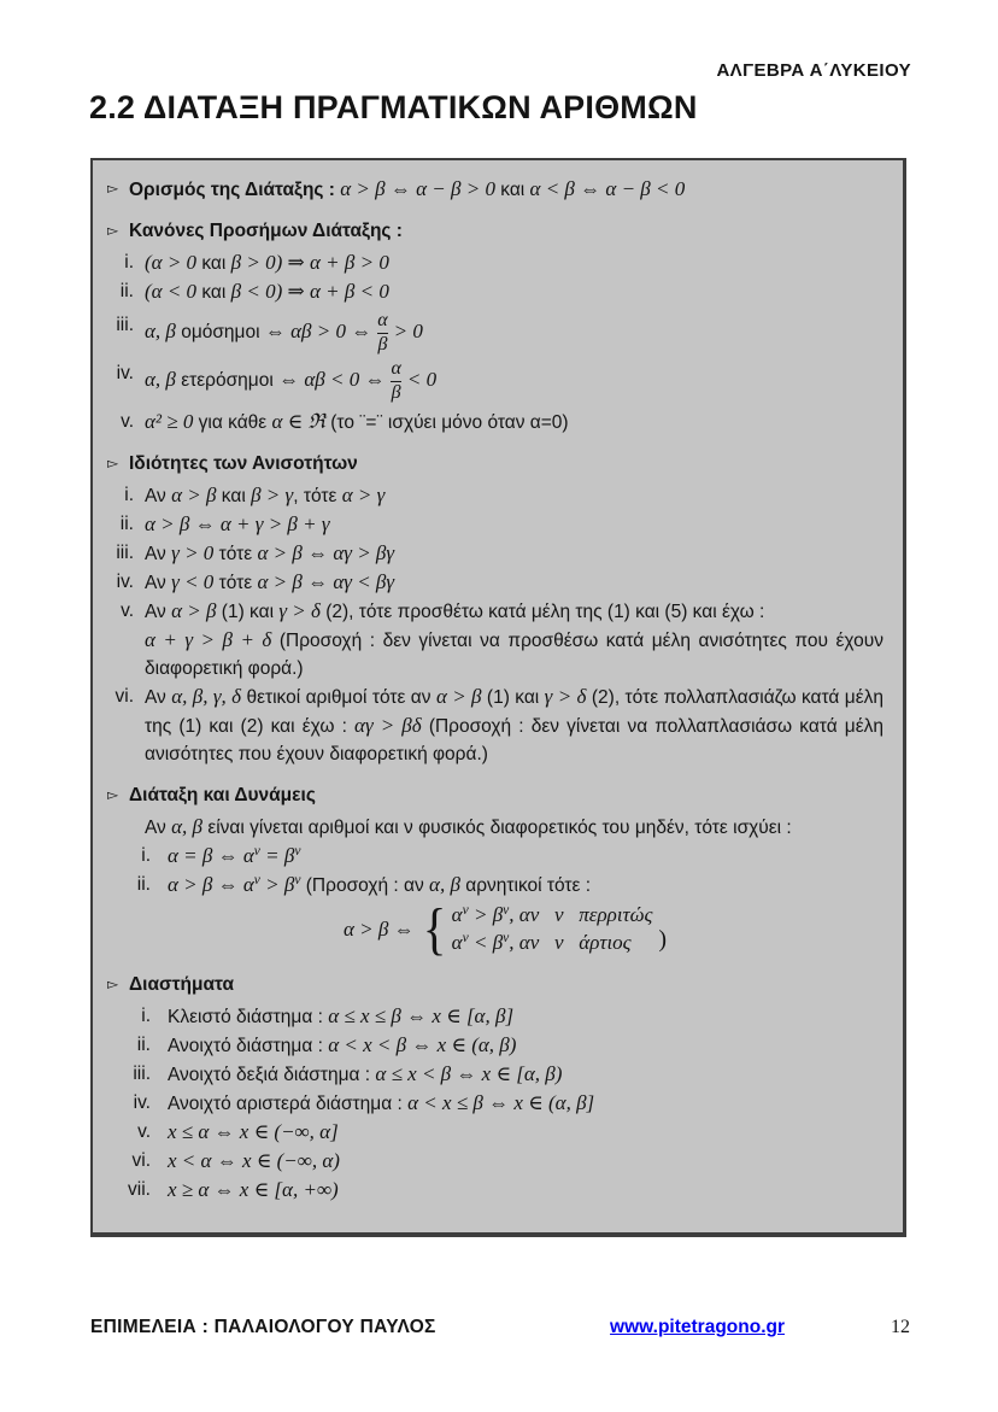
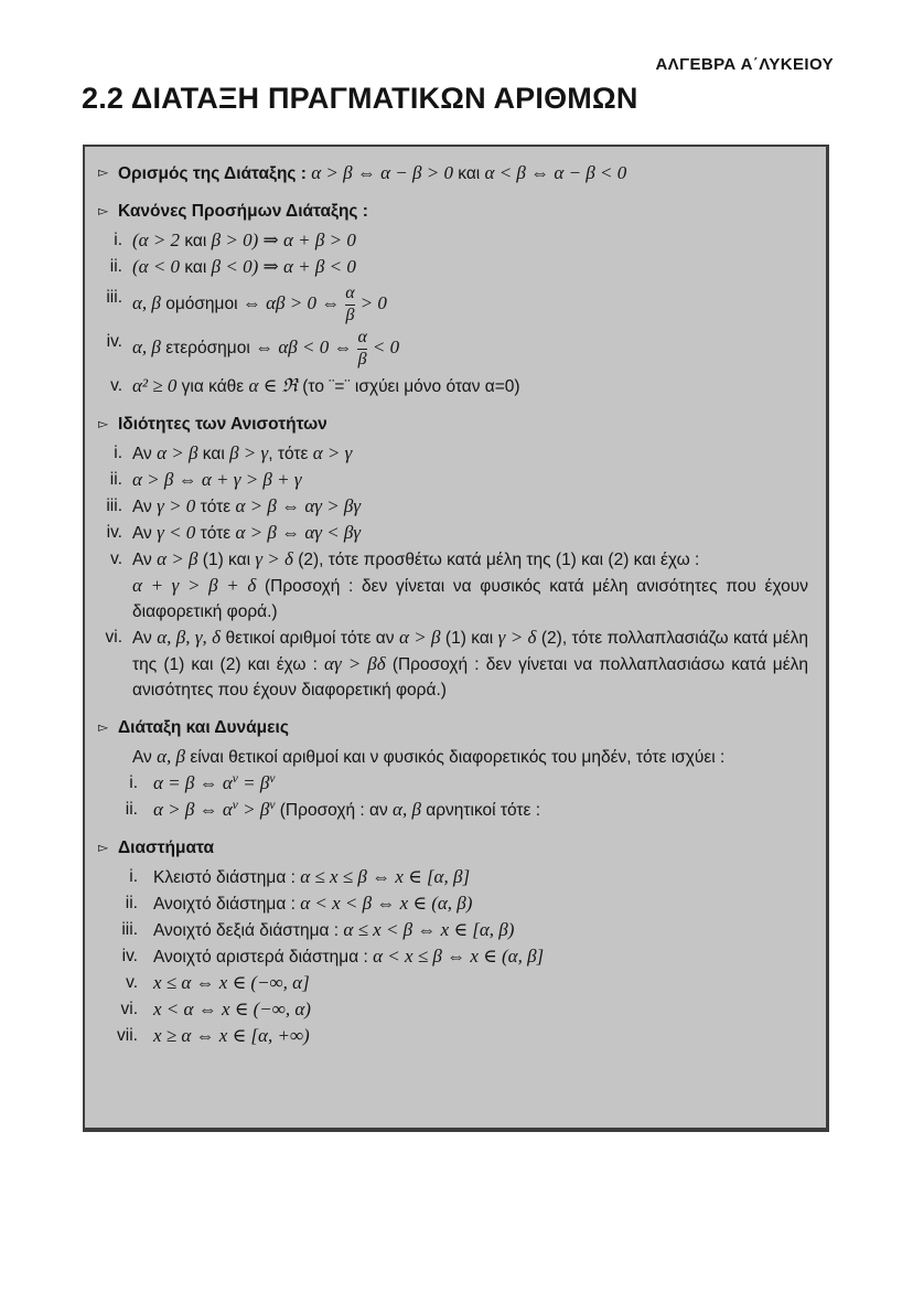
  ΑΛΓΕΒΡΑ Α΄ΛΥΚΕΙΟΥ
  2.2 ΔΙΑΤΑΞΗ ΠΡΑΓΜΑΤΙΚΩΝ ΑΡΙΘΜΩΝ
  ▻
  Ορισμός της Διάταξης : α > β ⇔ α − β > 0 και α < β ⇔ α − β < 0
  ▻
  Κανόνες Προσήμων Διάταξης :
  i.
- (α > 0 και β > 0) ⇒ α + β > 0
+ (α > 2 και β > 0) ⇒ α + β > 0
  ii.
  (α < 0 και β < 0) ⇒ α + β < 0
  iii.
  α, β ομόσημοι ⇔ αβ > 0 ⇔
  α
  β
  > 0
  iv.
  α, β ετερόσημοι ⇔ αβ < 0 ⇔
  α
  β
  < 0
  v.
  α² ≥ 0 για κάθε α ∈ ℜ (το ¨=¨ ισχύει μόνο όταν α=0)
  ▻
  Ιδιότητες των Ανισοτήτων
  i.
  Αν α > β και β > γ, τότε α > γ
  ii.
  α > β ⇔ α + γ > β + γ
  iii.
  Αν γ > 0 τότε α > β ⇔ αγ > βγ
  iv.
  Αν γ < 0 τότε α > β ⇔ αγ < βγ
  v.
- Αν α > β (1) και γ > δ (2), τότε προσθέτω κατά μέλη της (1) και (5) και έχω :
+ Αν α > β (1) και γ > δ (2), τότε προσθέτω κατά μέλη της (1) και (2) και έχω :
- α + γ > β + δ (Προσοχή : δεν γίνεται να προσθέσω κατά μέλη ανισότητες που έχουν διαφορετική φορά.)
+ α + γ > β + δ (Προσοχή : δεν γίνεται να φυσικός κατά μέλη ανισότητες που έχουν διαφορετική φορά.)
  vi.
  Αν α, β, γ, δ θετικοί αριθμοί τότε αν α > β (1) και γ > δ (2), τότε πολλαπλασιάζω κατά μέλη της (1) και (2) και έχω : αγ > βδ (Προσοχή : δεν γίνεται να πολλαπλασιάσω κατά μέλη ανισότητες που έχουν διαφορετική φορά.)
  ▻
  Διάταξη και Δυνάμεις
- Αν α, β είναι γίνεται αριθμοί και ν φυσικός διαφορετικός του μηδέν, τότε ισχύει :
+ Αν α, β είναι θετικοί αριθμοί και ν φυσικός διαφορετικός του μηδέν, τότε ισχύει :
  i.
  α = β ⇔ αν = βν
  ii.
  α > β ⇔ αν > βν (Προσοχή : αν α, β αρνητικοί τότε :
- α > β ⇔
- {
- αν > βν, αν ν περριτώς
- αν < βν, αν ν άρτιος
- )
  ▻
  Διαστήματα
  i.
  Κλειστό διάστημα : α ≤ x ≤ β ⇔ x ∈ [α, β]
  ii.
  Ανοιχτό διάστημα : α < x < β ⇔ x ∈ (α, β)
  iii.
  Ανοιχτό δεξιά διάστημα : α ≤ x < β ⇔ x ∈ [α, β)
  iv.
  Ανοιχτό αριστερά διάστημα : α < x ≤ β ⇔ x ∈ (α, β]
  v.
  x ≤ α ⇔ x ∈ (−∞, α]
  vi.
  x < α ⇔ x ∈ (−∞, α)
  vii.
  x ≥ α ⇔ x ∈ [α, +∞)
- ΕΠΙΜΕΛΕΙΑ : ΠΑΛΑΙΟΛΟΓΟΥ ΠΑΥΛΟΣ
- www.pitetragono.gr
- 12
